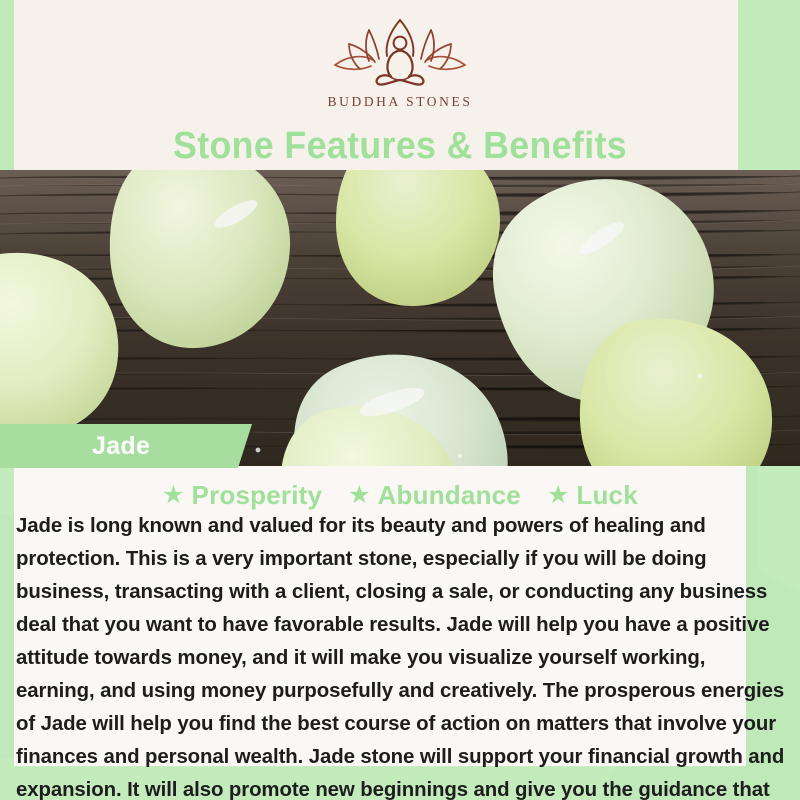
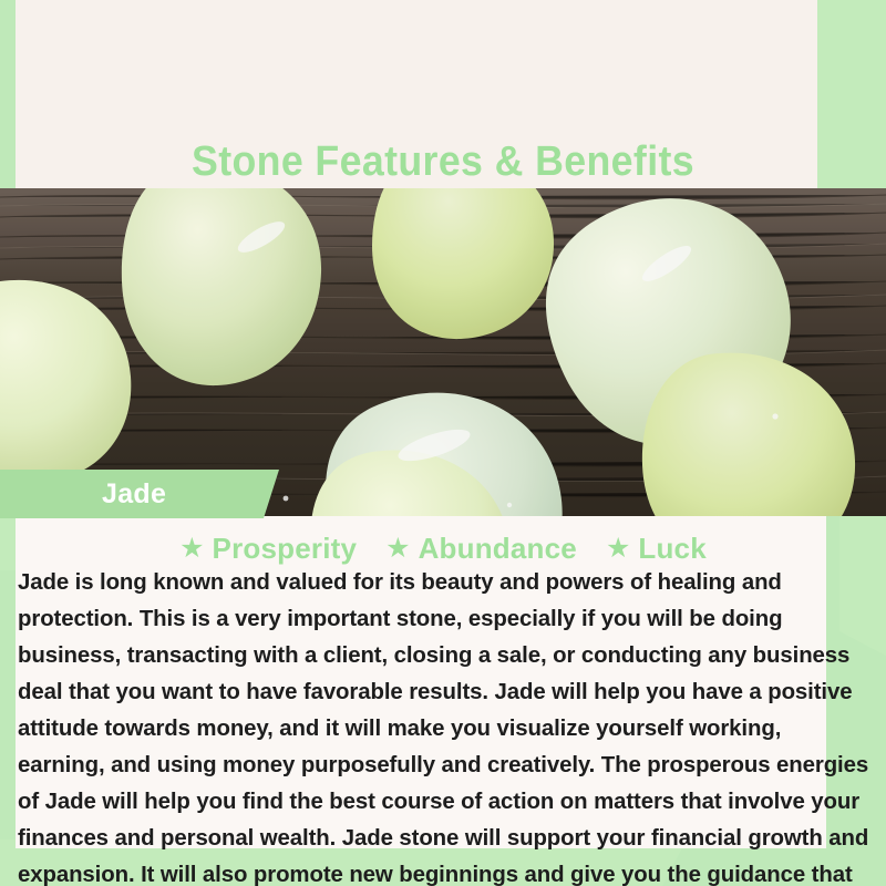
- BUDDHA STONES
  Stone Features & Benefits
  Jade
  ★
  Prosperity
  ★
  Abundance
  ★
  Luck
  Jade is long known and valued for its beauty and powers of healing and protection. This is a very important stone, especially if you will be doing business, transacting with a client, closing a sale, or conducting any business deal that you want to have favorable results. Jade will help you have a positive attitude towards money, and it will make you visualize yourself working, earning, and using money purposefully and creatively. The prosperous energies of Jade will help you find the best course of action on matters that involve your finances and personal wealth. Jade stone will support your financial growth and expansion. It will also promote new beginnings and give you the guidance that
